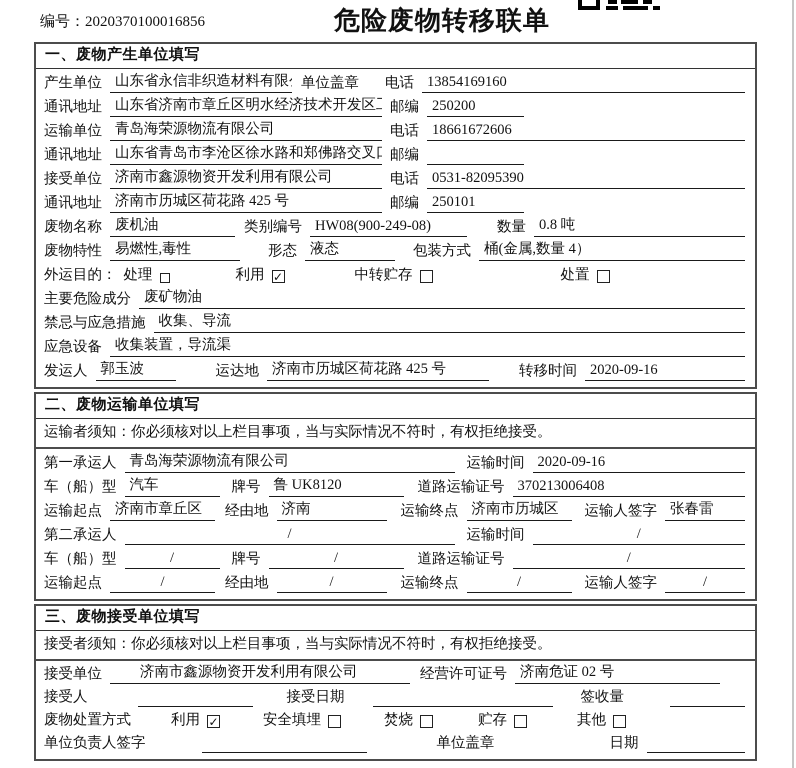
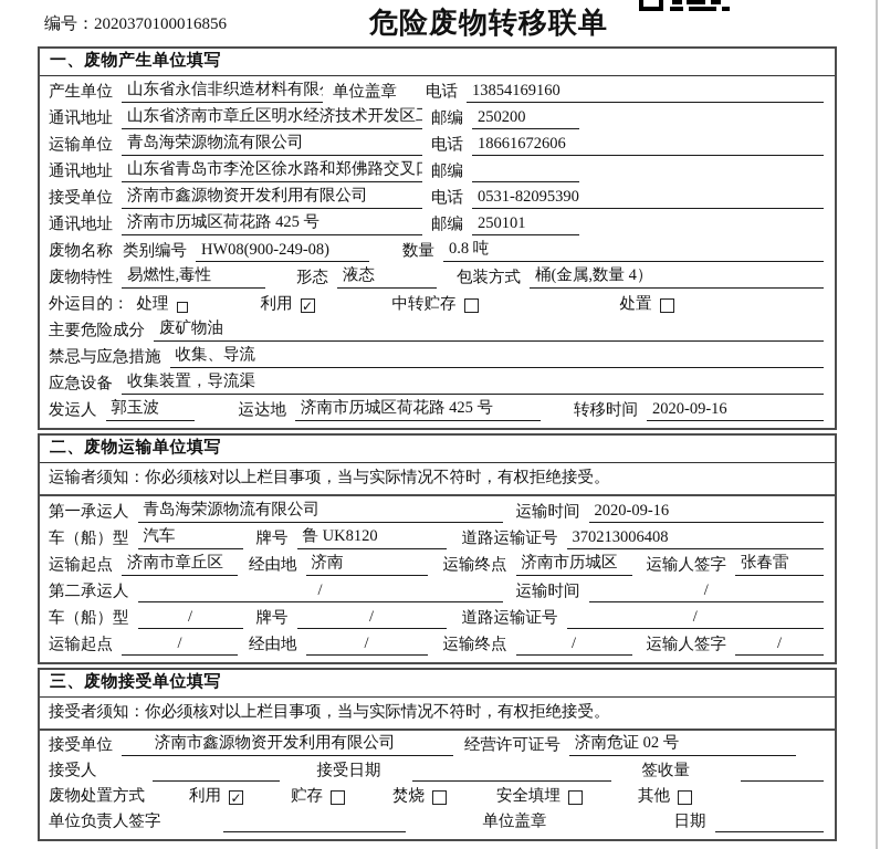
  编号：2020370100016856
  危险废物转移联单
  一、废物产生单位填写
  产生单位
  山东省永信非织造材料有限
  单位盖章
  电话
  13854169160
  通讯地址
  邮编
  250200
  运输单位
  青岛海荣源物流有限公司
  电话
  18661672606
  通讯地址
  山东省青岛市李沧区徐水路和郑佛路交叉
  邮编
  接受单位
  济南市鑫源物资开发利用有限公司
  电话
  0531-82095390
  通讯地址
  济南市历城区荷花路 425 号
  邮编
  250101
  废物名称
- 废机油
  类别编号
  HW08(900-249-08)
  数量
  0.8 吨
  废物特性
  易燃性,毒性
  形态
  液态
  包装方式
  桶(金属,数量 4）
  外运目的：
  处理
  利用
  ✓
  中转贮存
  处置
  主要危险成分
  废矿物油
  禁忌与应急措施
  收集、导流
  应急设备
  收集装置，导流渠
  发运人
  郭玉波
  运达地
  济南市历城区荷花路 425 号
  转移时间
  2020-09-16
  二、废物运输单位填写
  运输者须知：你必须核对以上栏目事项，当与实际情况不符时，有权拒绝接受。
  第一承运人
  青岛海荣源物流有限公司
  运输时间
  2020-09-16
  车（船）型
  汽车
  牌号
  鲁 UK8120
  道路运输证号
  370213006408
  运输起点
  济南市章丘区
  经由地
  济南
  运输终点
  济南市历城区
  运输人签字
  张春雷
  第二承运人
  /
  运输时间
  /
  车（船）型
  /
  牌号
  /
  道路运输证号
  /
  运输起点
  /
  经由地
  /
  运输终点
  /
  运输人签字
  /
  三、废物接受单位填写
  接受者须知：你必须核对以上栏目事项，当与实际情况不符时，有权拒绝接受。
  接受单位
  济南市鑫源物资开发利用有限公司
  经营许可证号
  济南危证 02 号
  接受人
  接受日期
  签收量
  废物处置方式
  利用
  ✓
- 安全填埋
+ 贮存
  焚烧
- 贮存
+ 安全填埋
  其他
  单位负责人签字
  单位盖章
  日期
